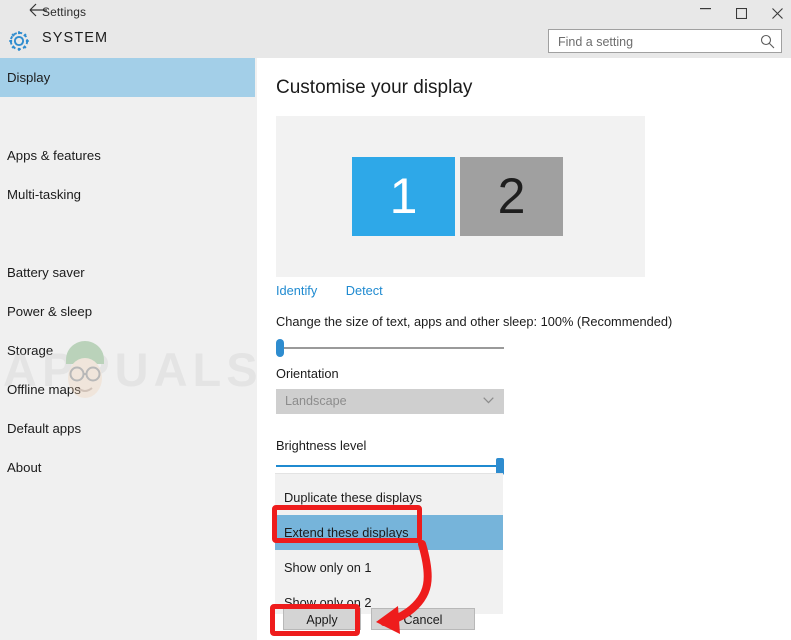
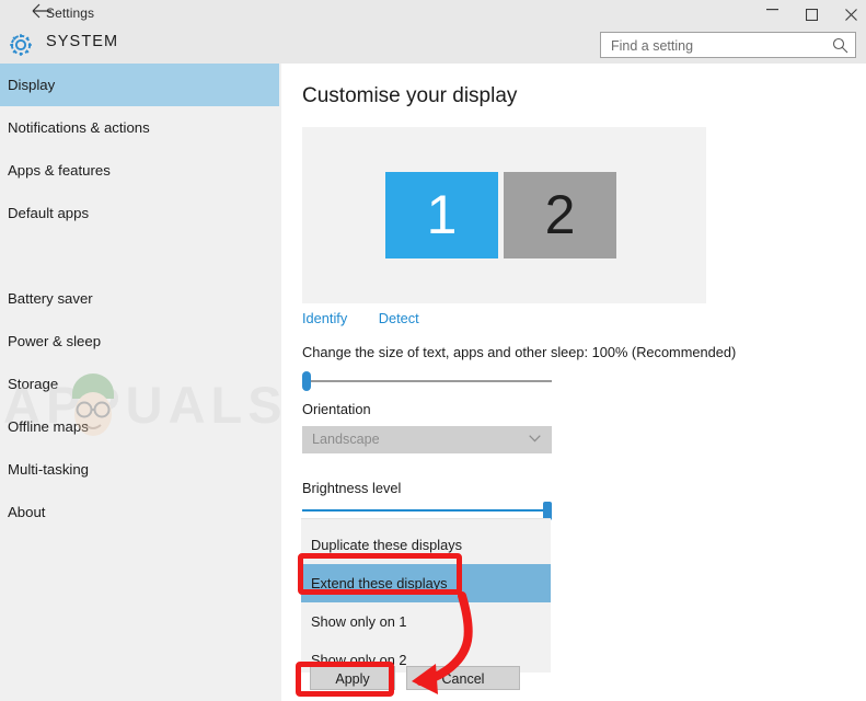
  Settings
  SYSTEM
  Find a setting
  Display
+ Notifications & actions
  Apps & features
- Multi-tasking
+ Default apps
  Battery saver
  Power & sleep
  Storage
  Offline maps
- Default apps
+ Multi-tasking
  About
  Customise your display
  1
  2
  Identify Detect
  Change the size of text, apps and other sleep: 100% (Recommended)
  Orientation
  Landscape
  Brightness level
  Duplicate these displays
  Extend these displays
  Show only on 1
  Show only on 2
  Apply
  Cancel
  APPUALS
